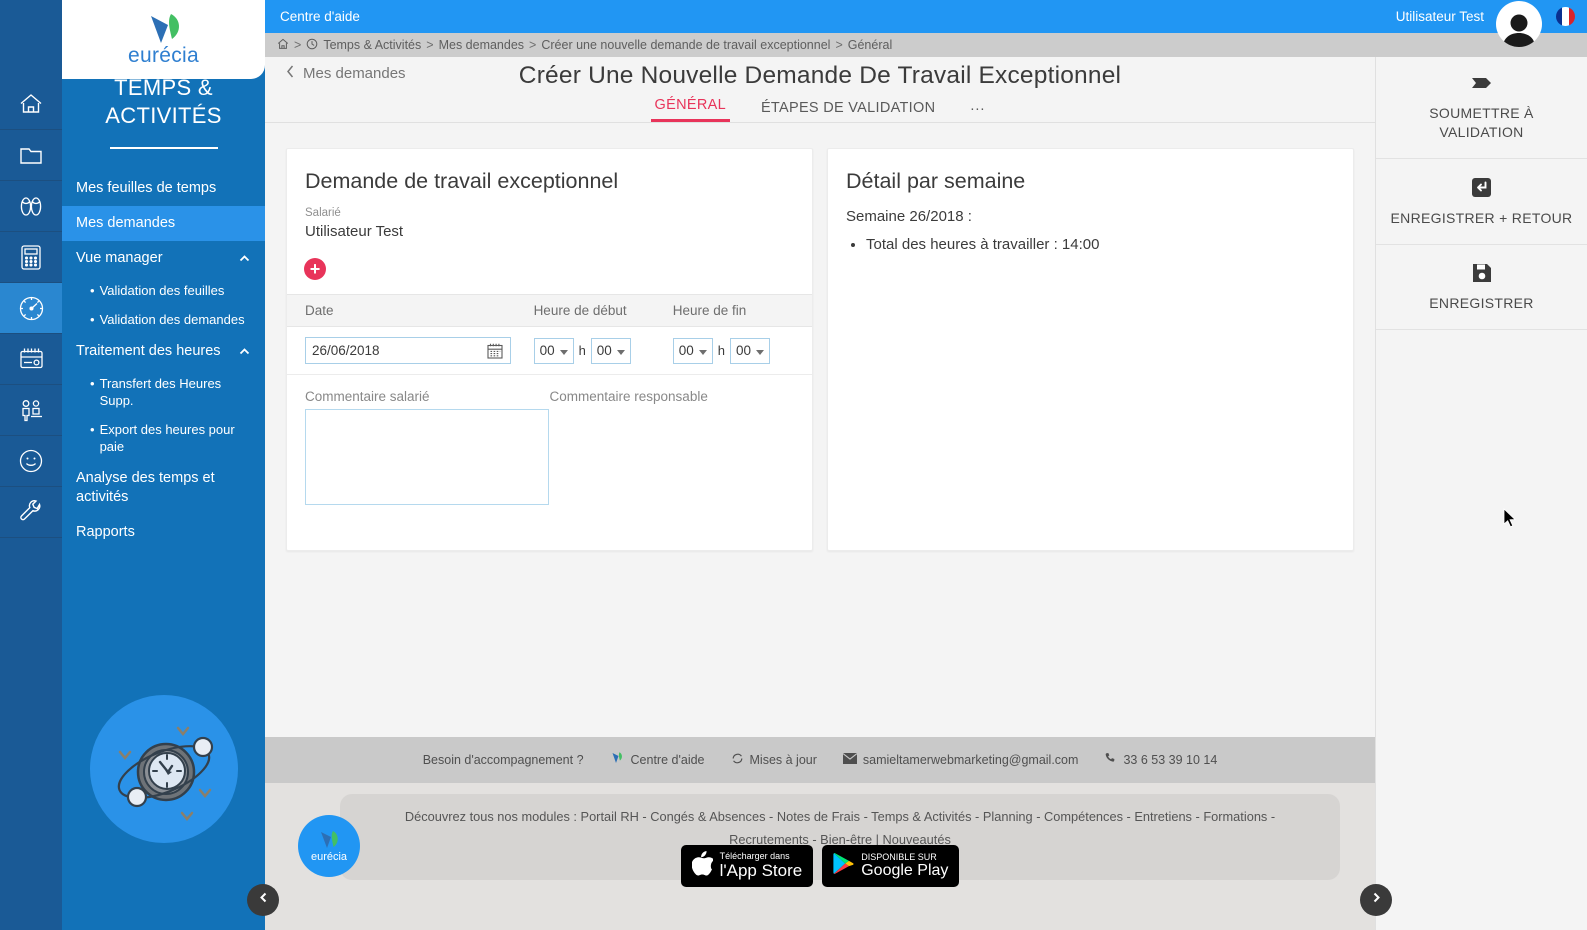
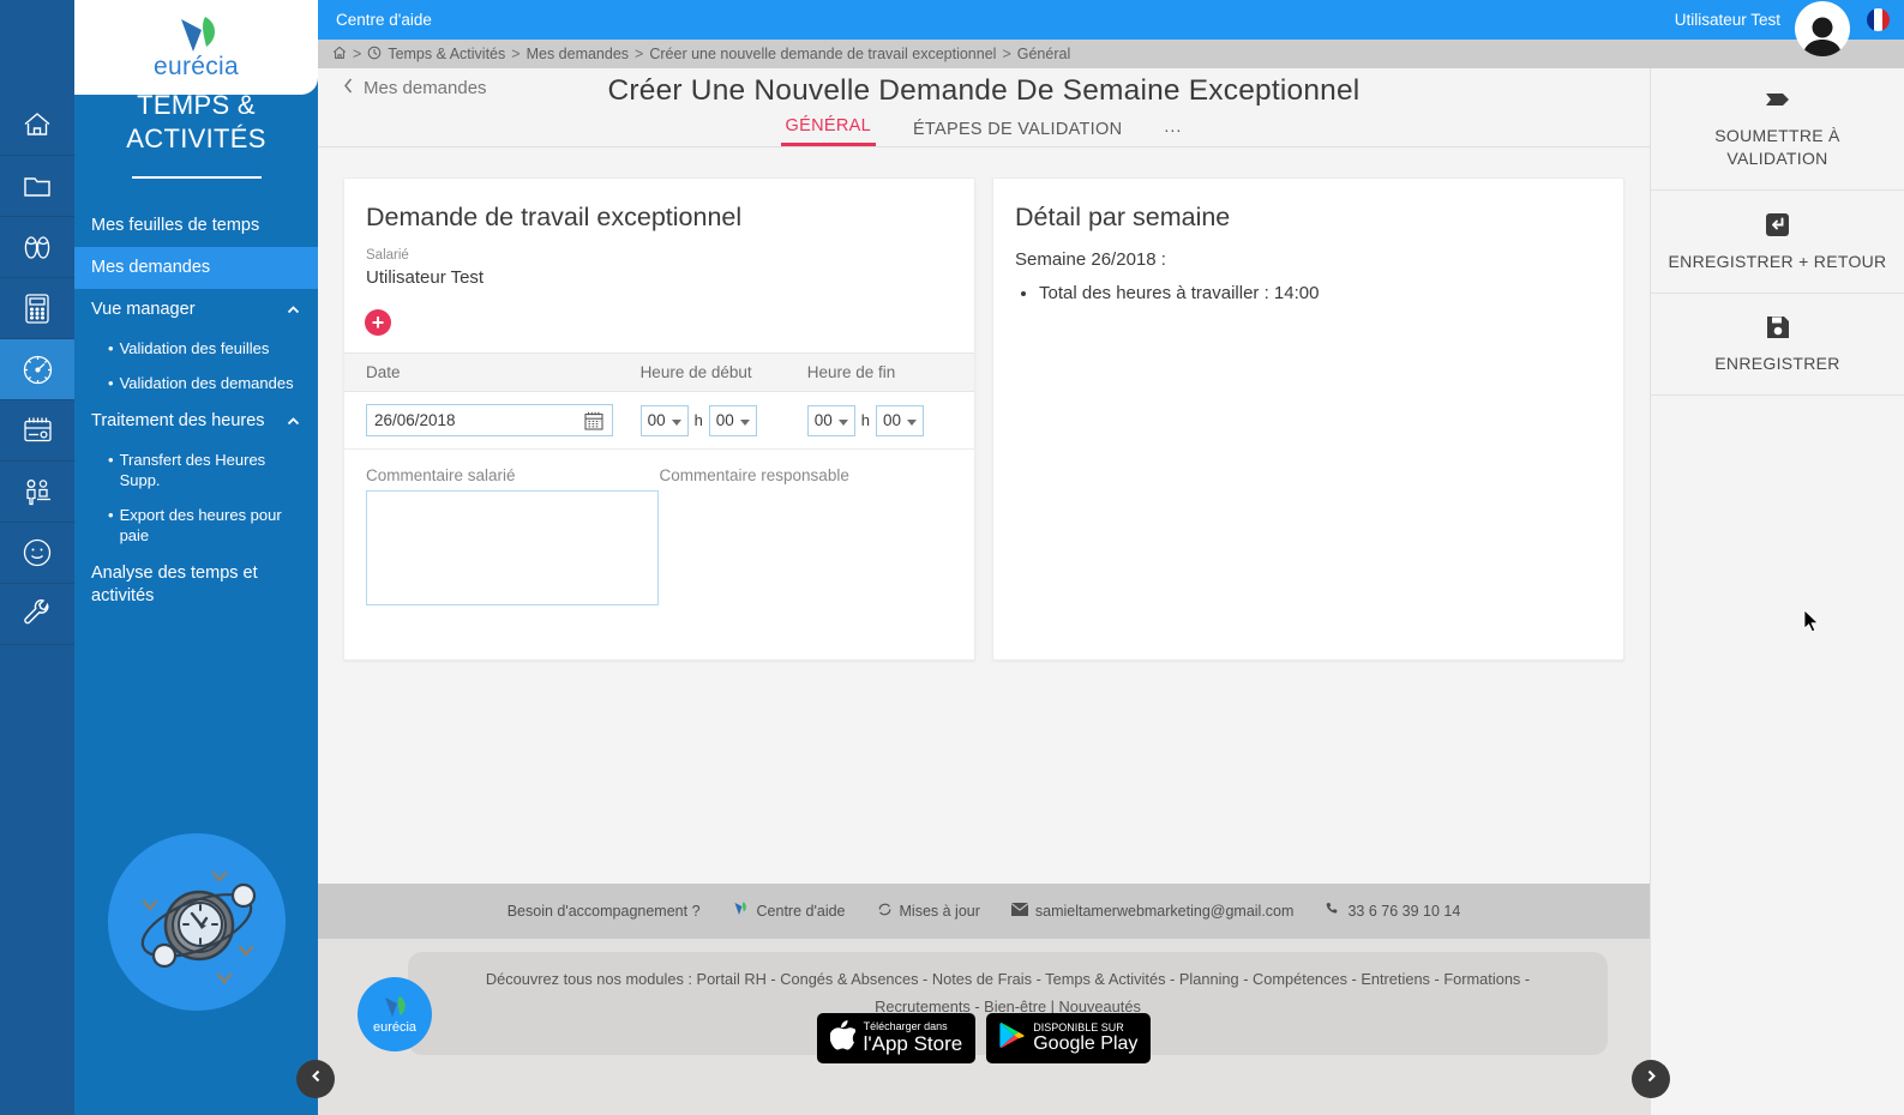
  eurécia
  TEMPS &
  ACTIVITÉS
  Mes feuilles de temps
  Mes demandes
  Vue manager
  •
  Validation des feuilles
  •
  Validation des demandes
  Traitement des heures
  •
  Transfert des Heures Supp.
  •
  Export des heures pour paie
  Analyse des temps et activités
- Rapports
  Centre d'aide
  Utilisateur Test
  >
  Temps & Activités
  >
  Mes demandes
  >
  Créer une nouvelle demande de travail exceptionnel
  >
  Général
  Mes demandes
- Créer Une Nouvelle Demande De Travail Exceptionnel
+ Créer Une Nouvelle Demande De Semaine Exceptionnel
  GÉNÉRAL
  ÉTAPES DE VALIDATION
  ...
  Demande de travail exceptionnel
  Salarié
  Utilisateur Test
  +
  Date	Heure de début	Heure de fin
  26/06/2018	00 h 00	00 h 00
  Commentaire salarié
  Commentaire responsable
  Détail par semaine
  Semaine 26/2018 :
  Total des heures à travailler : 14:00
  SOUMETTRE À VALIDATION
  ENREGISTRER + RETOUR
  ENREGISTRER
  Besoin d'accompagnement ?
  Centre d'aide
  Mises à jour
  samieltamerwebmarketing@gmail.com
- 33 6 53 39 10 14
+ 33 6 76 39 10 14
  Découvrez tous nos modules : Portail RH - Congés & Absences - Notes de Frais - Temps & Activités - Planning - Compétences - Entretiens - Formations -
  Recrutements - Bien-être | Nouveautés
  eurécia
  Télécharger dans
  l'App Store
  DISPONIBLE SUR
  Google Play
